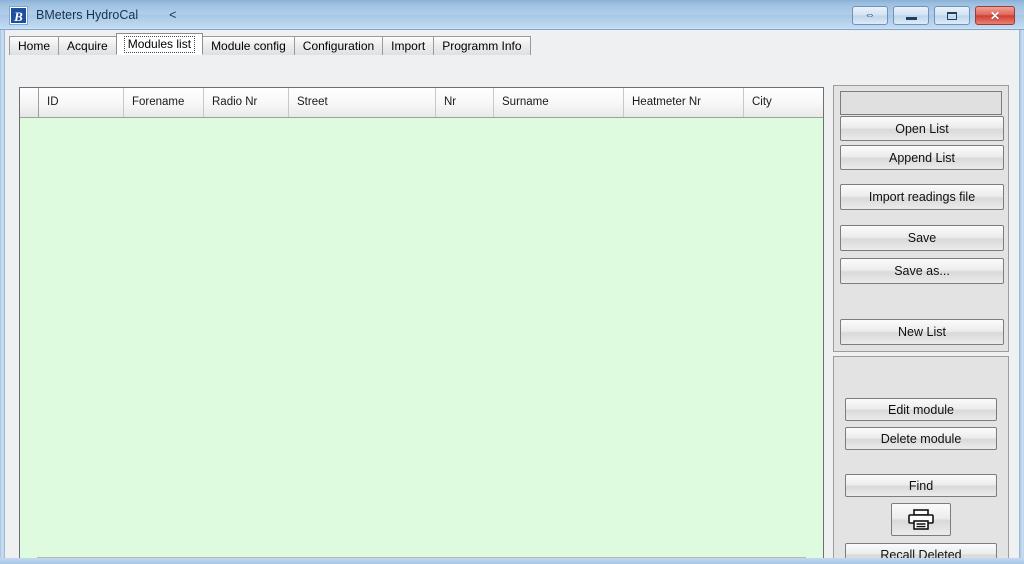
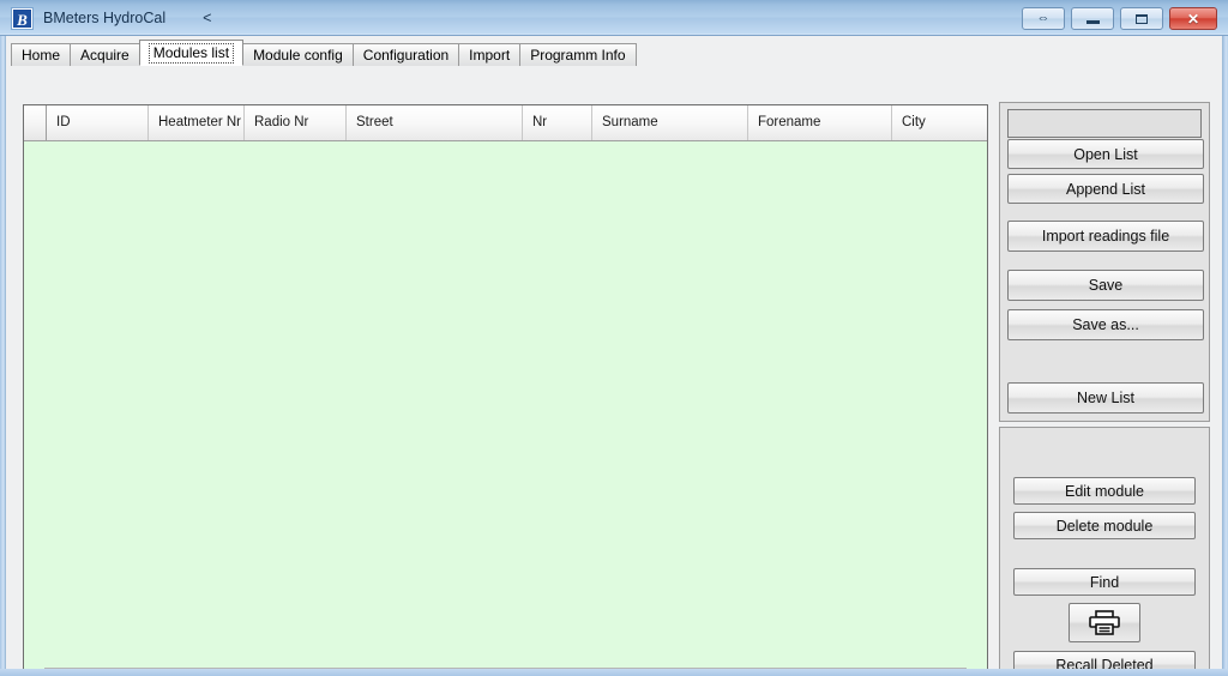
  B
  BMeters HydroCal
  <
  ⇔
  ✕
  Home
  Acquire
  Modules list
  Module config
  Configuration
  Import
  Programm Info
  ID
- Forename
+ Heatmeter Nr
  Radio Nr
  Street
  Nr
  Surname
- Heatmeter Nr
+ Forename
  City
  Open List
  Append List
  Import readings file
  Save
  Save as...
  New List
  Edit module
  Delete module
  Find
  Recall Deleted
